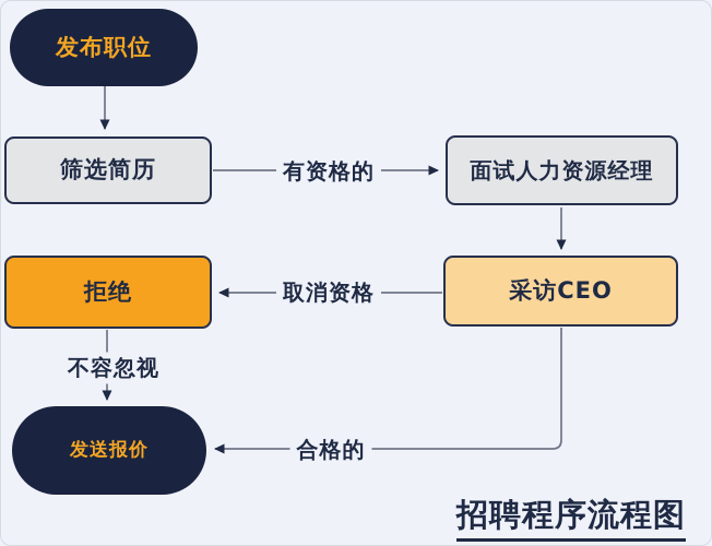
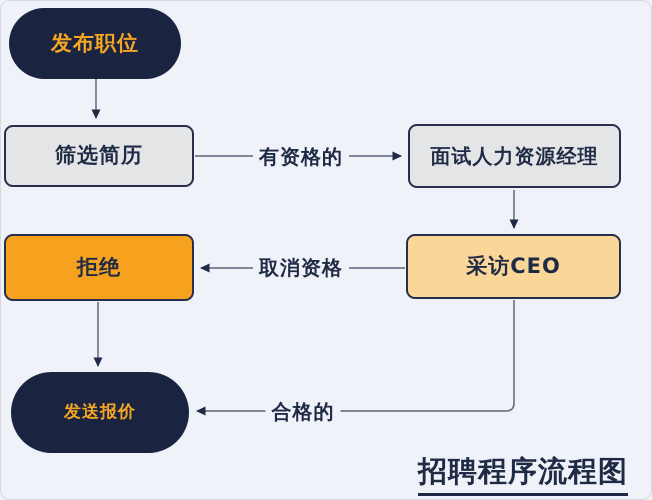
  发布职位
  筛选简历
  面试人力资源经理
  拒绝
  采访CEO
  发送报价
  有资格的
  取消资格
- 不容忽视
  合格的
  招聘程序流程图
